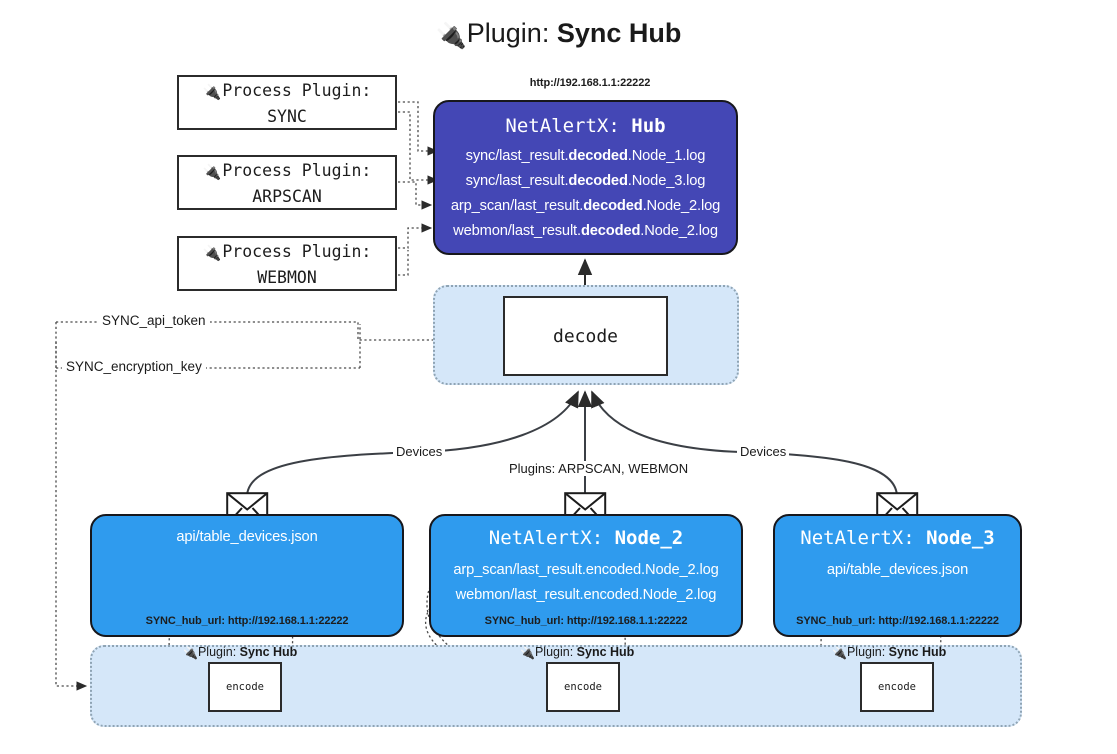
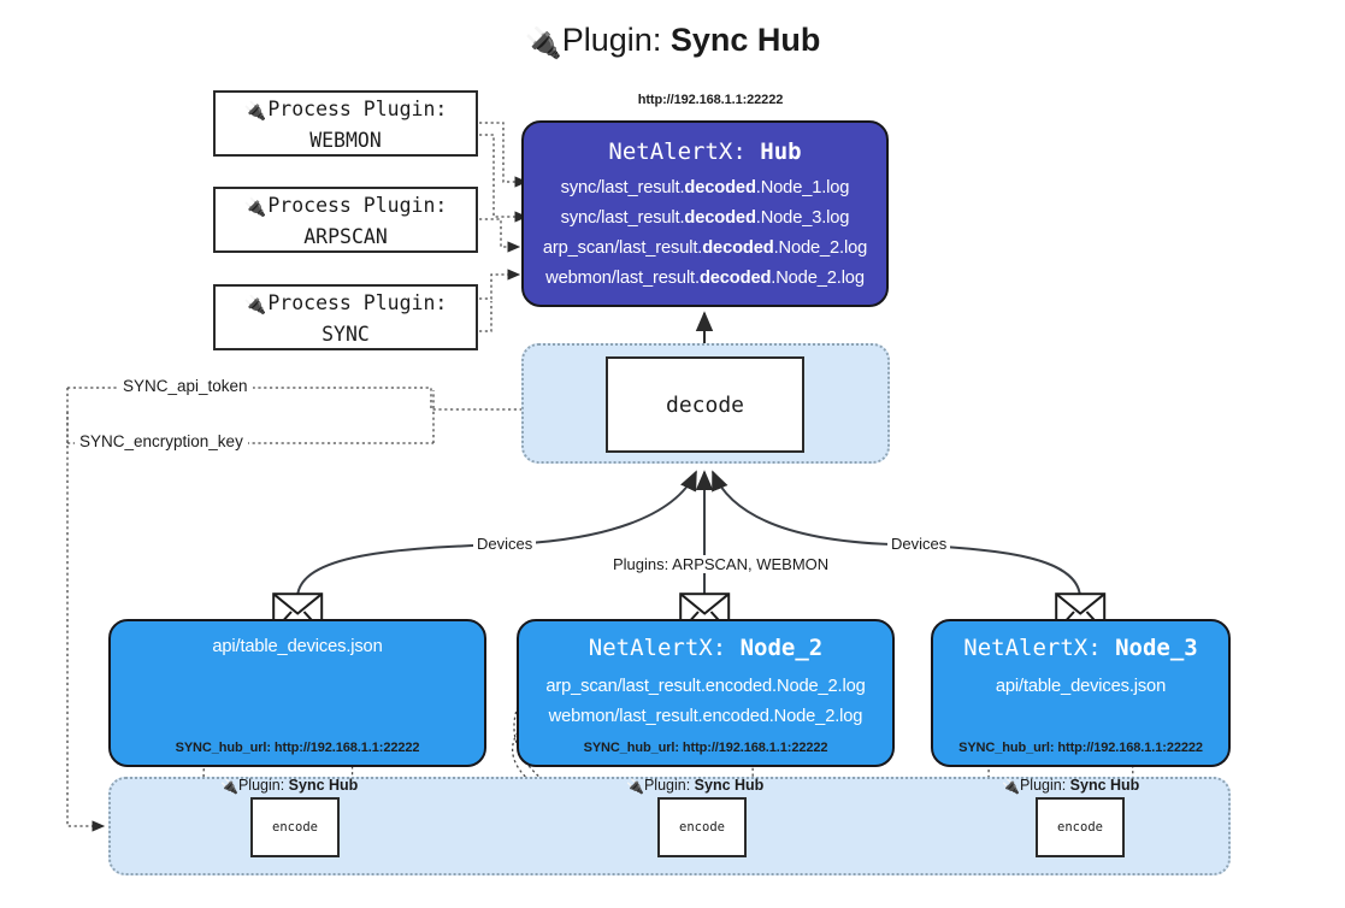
  🔌Plugin: Sync Hub
  🔌Process Plugin:
- SYNC
+ WEBMON
  🔌Process Plugin:
  ARPSCAN
  🔌Process Plugin:
- WEBMON
+ SYNC
  http://192.168.1.1:22222
  NetAlertX: Hub
  sync/last_result.decoded.Node_1.log
  sync/last_result.decoded.Node_3.log
  arp_scan/last_result.decoded.Node_2.log
  webmon/last_result.decoded.Node_2.log
  decode
  SYNC_api_token
  SYNC_encryption_key
  Devices
  Devices
  Plugins: ARPSCAN, WEBMON
  api/table_devices.json
  SYNC_hub_url: http://192.168.1.1:22222
  NetAlertX: Node_2
  arp_scan/last_result.encoded.Node_2.log
  webmon/last_result.encoded.Node_2.log
  SYNC_hub_url: http://192.168.1.1:22222
  NetAlertX: Node_3
  api/table_devices.json
  SYNC_hub_url: http://192.168.1.1:22222
  🔌Plugin: Sync Hub
  encode
  🔌Plugin: Sync Hub
  encode
  🔌Plugin: Sync Hub
  encode
